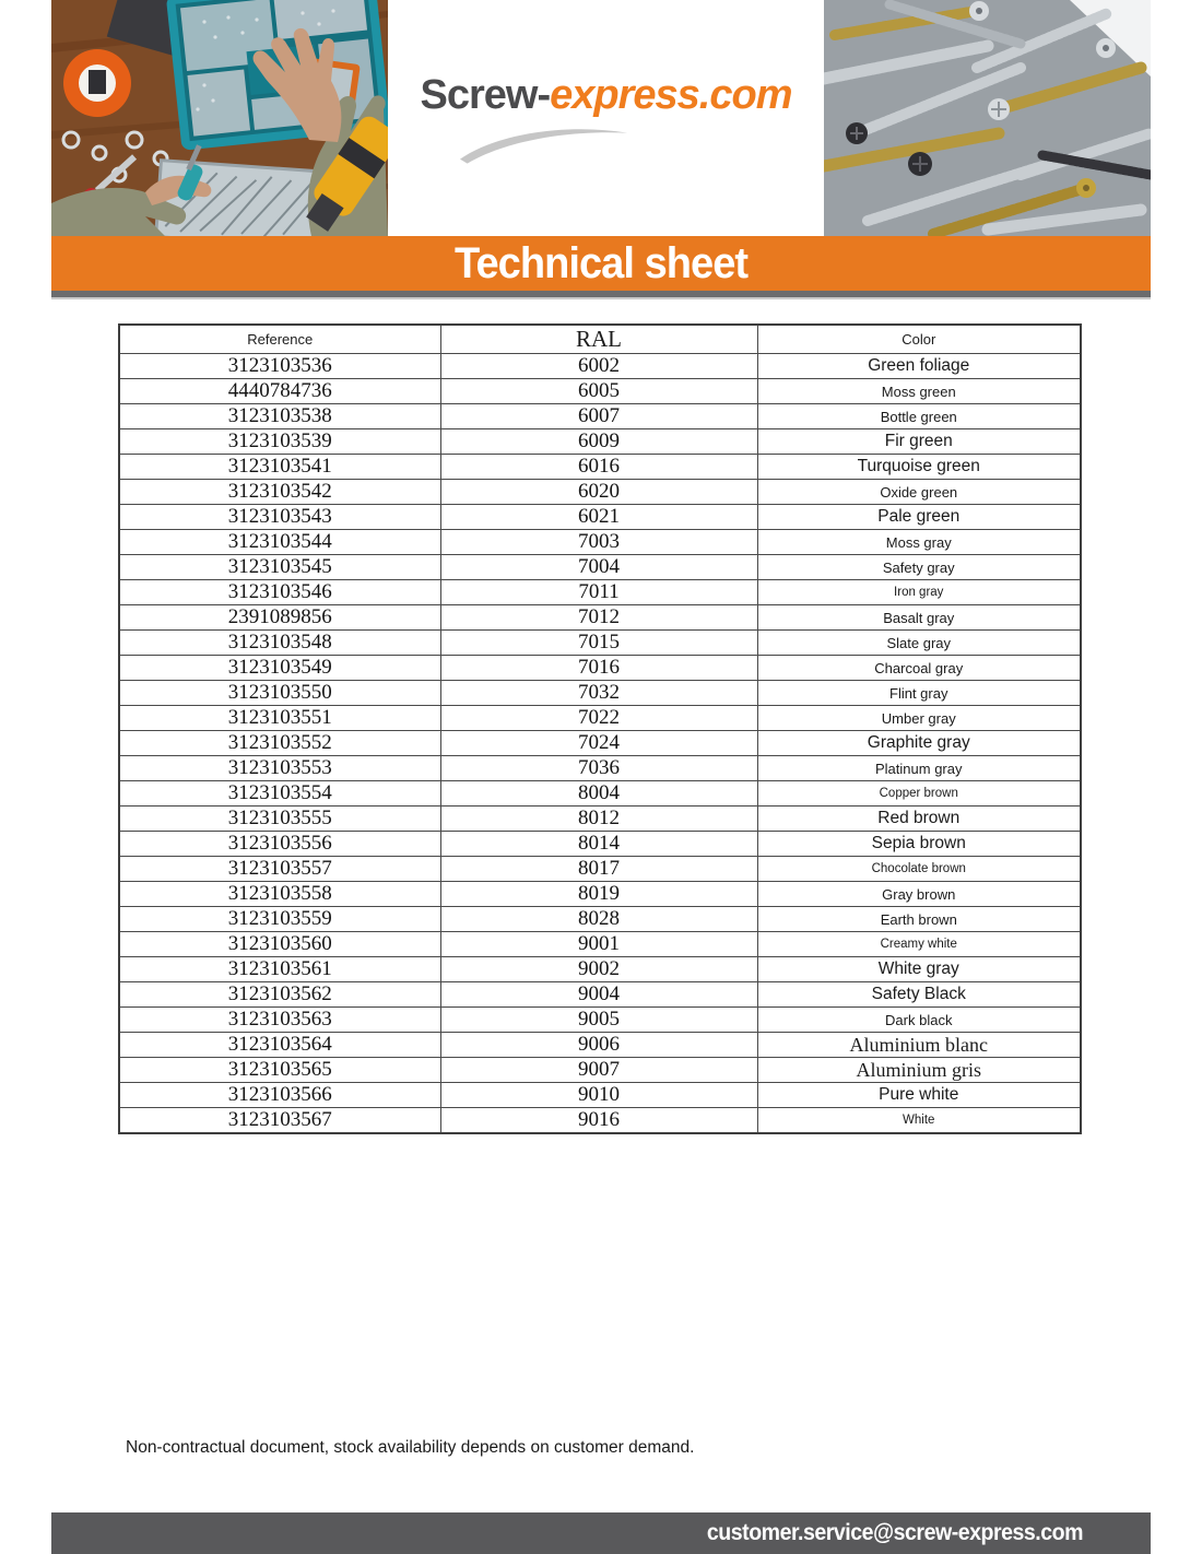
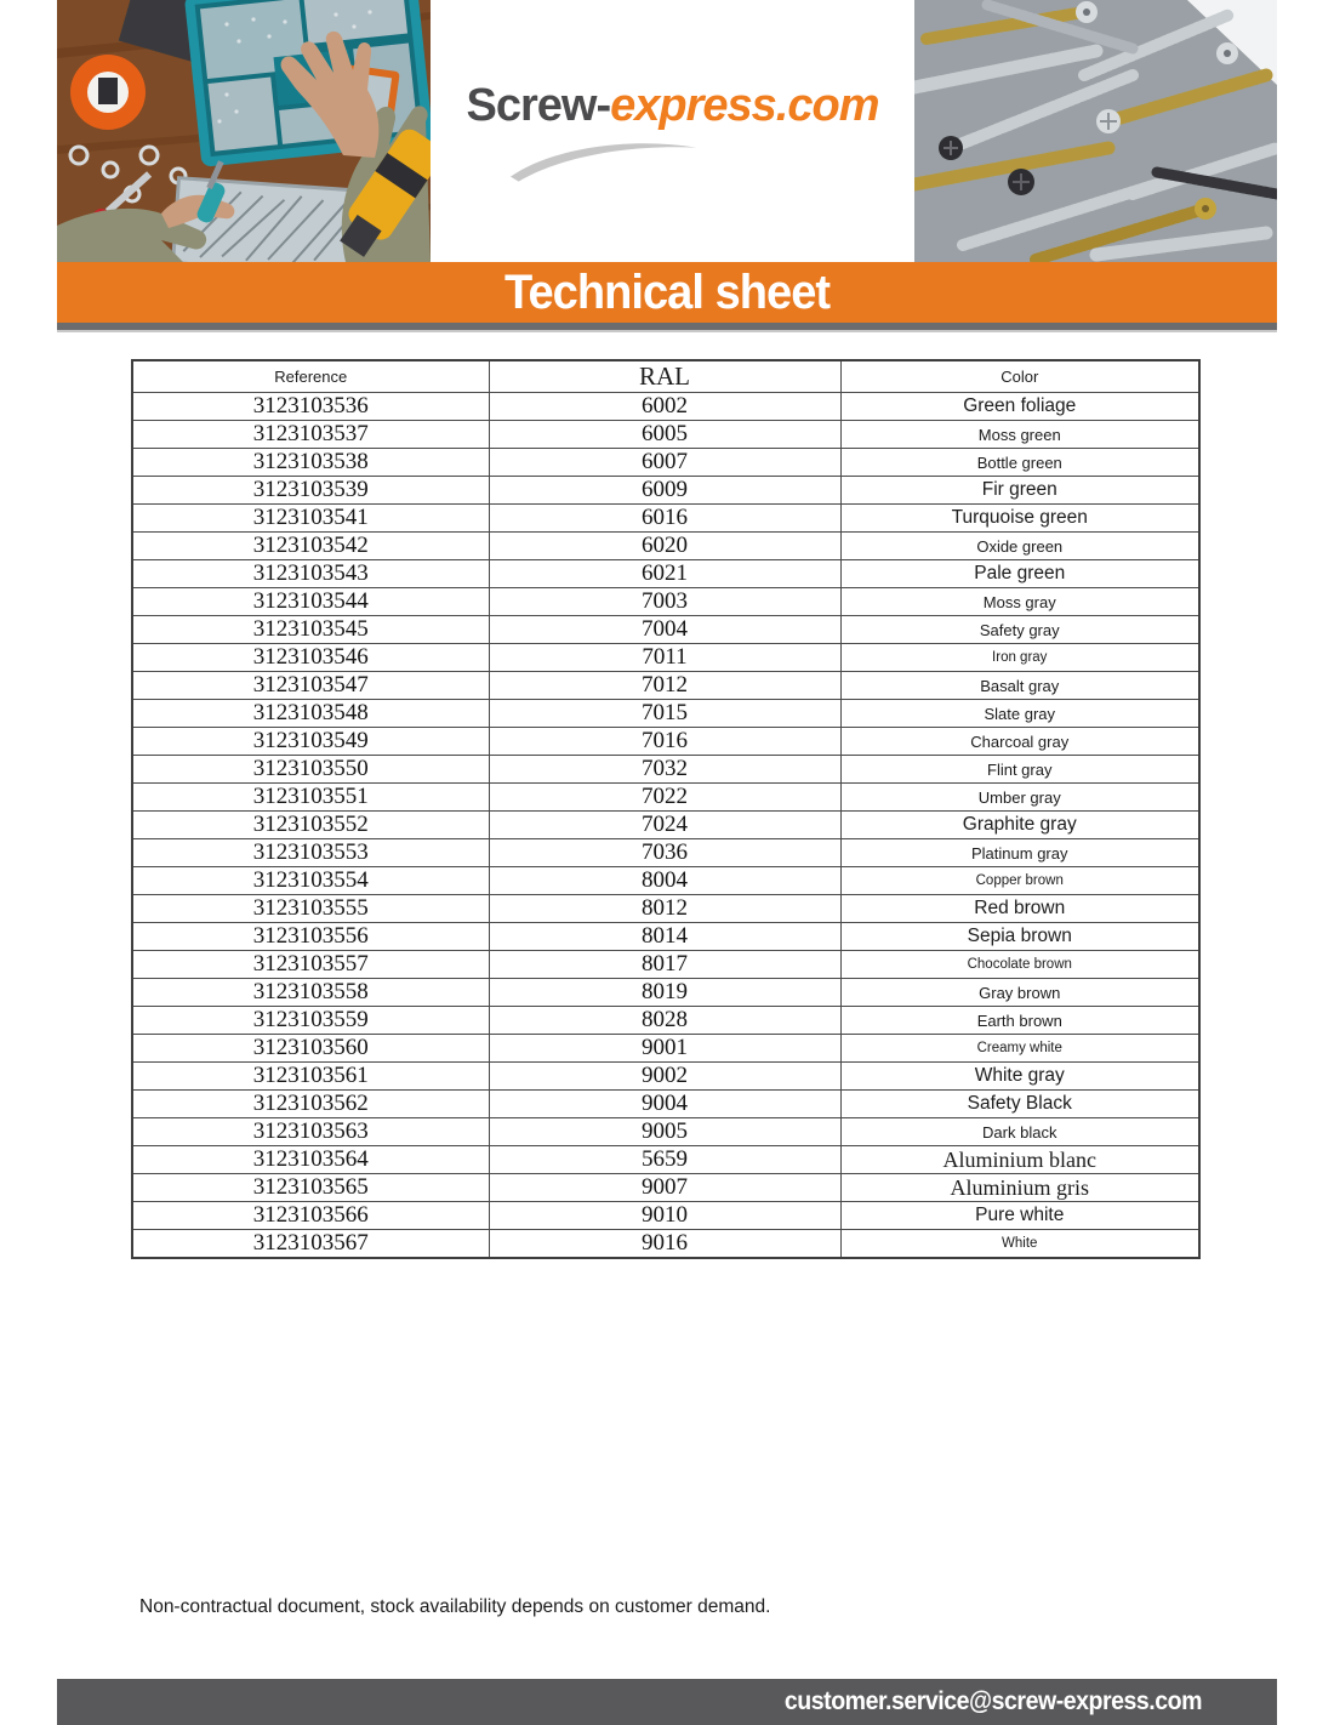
  Screw-express.com
  Technical sheet
  Reference	RAL	Color
  3123103536	6002	Green foliage
- 4440784736	6005	Moss green
+ 3123103537	6005	Moss green
  3123103538	6007	Bottle green
  3123103539	6009	Fir green
  3123103541	6016	Turquoise green
  3123103542	6020	Oxide green
  3123103543	6021	Pale green
  3123103544	7003	Moss gray
  3123103545	7004	Safety gray
  3123103546	7011	Iron gray
- 2391089856	7012	Basalt gray
+ 3123103547	7012	Basalt gray
  3123103548	7015	Slate gray
  3123103549	7016	Charcoal gray
  3123103550	7032	Flint gray
  3123103551	7022	Umber gray
  3123103552	7024	Graphite gray
  3123103553	7036	Platinum gray
  3123103554	8004	Copper brown
  3123103555	8012	Red brown
  3123103556	8014	Sepia brown
  3123103557	8017	Chocolate brown
  3123103558	8019	Gray brown
  3123103559	8028	Earth brown
  3123103560	9001	Creamy white
  3123103561	9002	White gray
  3123103562	9004	Safety Black
  3123103563	9005	Dark black
- 3123103564	9006	Aluminium blanc
+ 3123103564	5659	Aluminium blanc
  3123103565	9007	Aluminium gris
  3123103566	9010	Pure white
  3123103567	9016	White
  Non-contractual document, stock availability depends on customer demand.
  customer.service@screw-express.com
